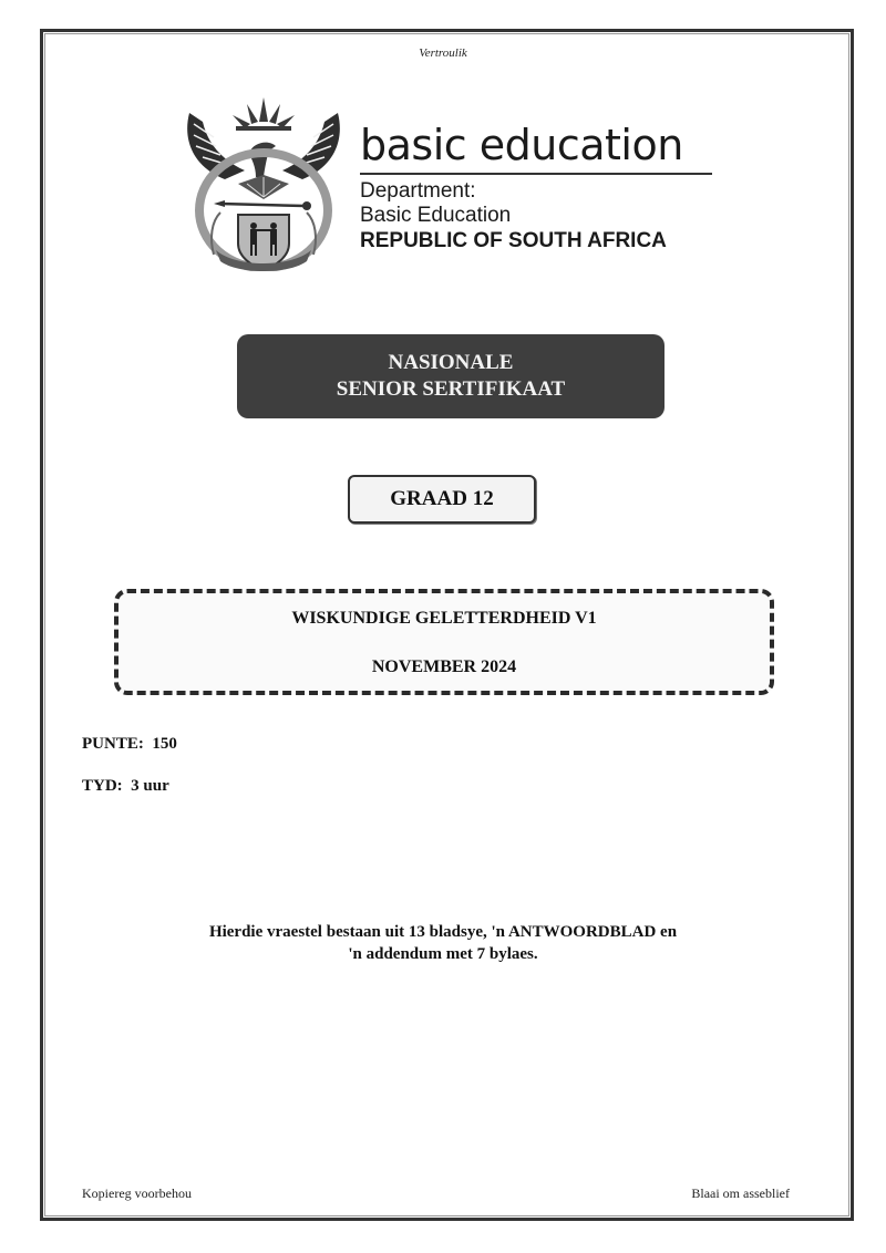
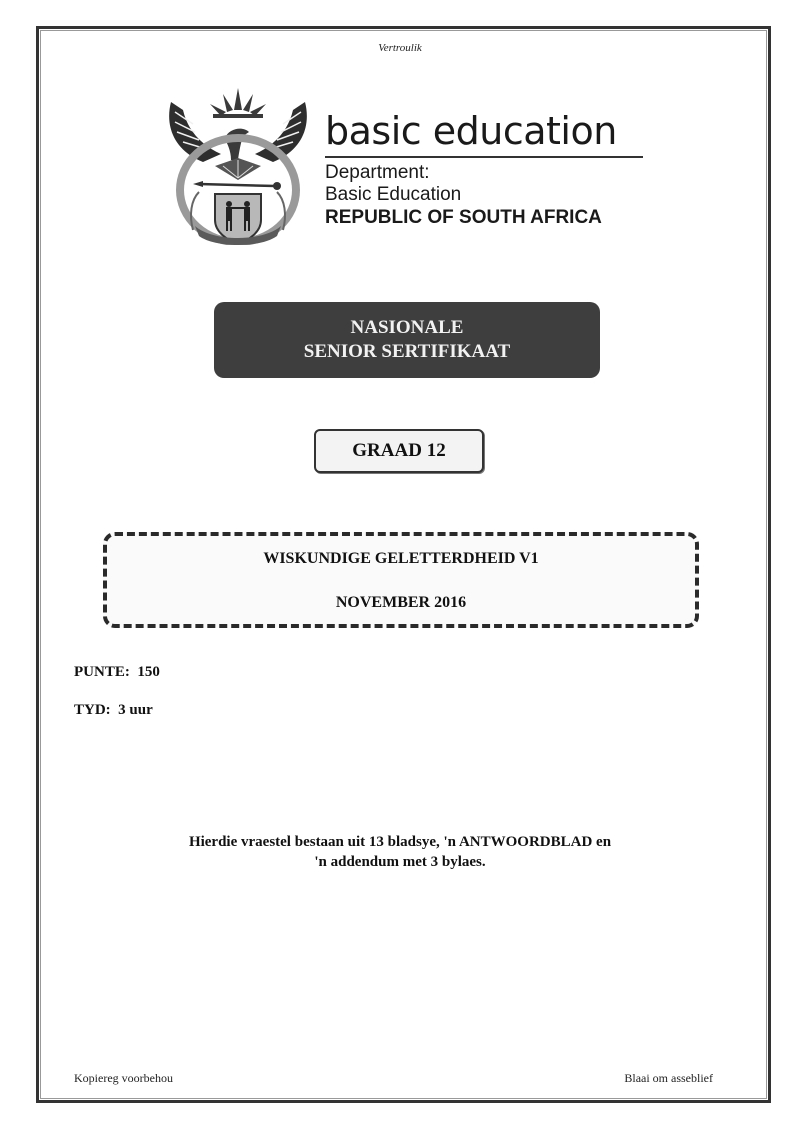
  Vertroulik
  basic education
  Department:
  Basic Education
  REPUBLIC OF SOUTH AFRICA
  NASIONALE
  SENIOR SERTIFIKAAT
  GRAAD 12
  WISKUNDIGE GELETTERDHEID V1
- NOVEMBER 2024
+ NOVEMBER 2016
  PUNTE: 150
  TYD: 3 uur
  Hierdie vraestel bestaan uit 13 bladsye, 'n ANTWOORDBLAD en
- 'n addendum met 7 bylaes.
+ 'n addendum met 3 bylaes.
  Kopiereg voorbehou
  Blaai om asseblief
